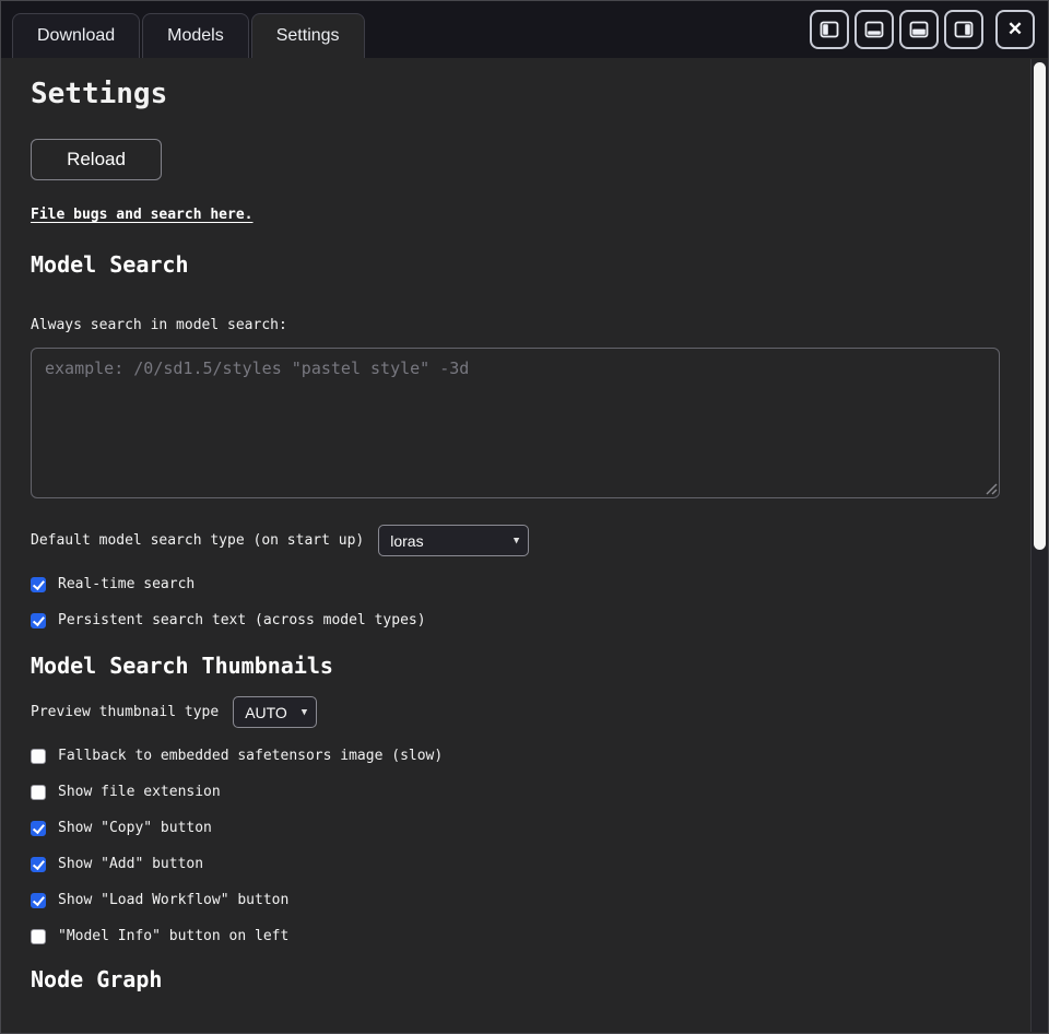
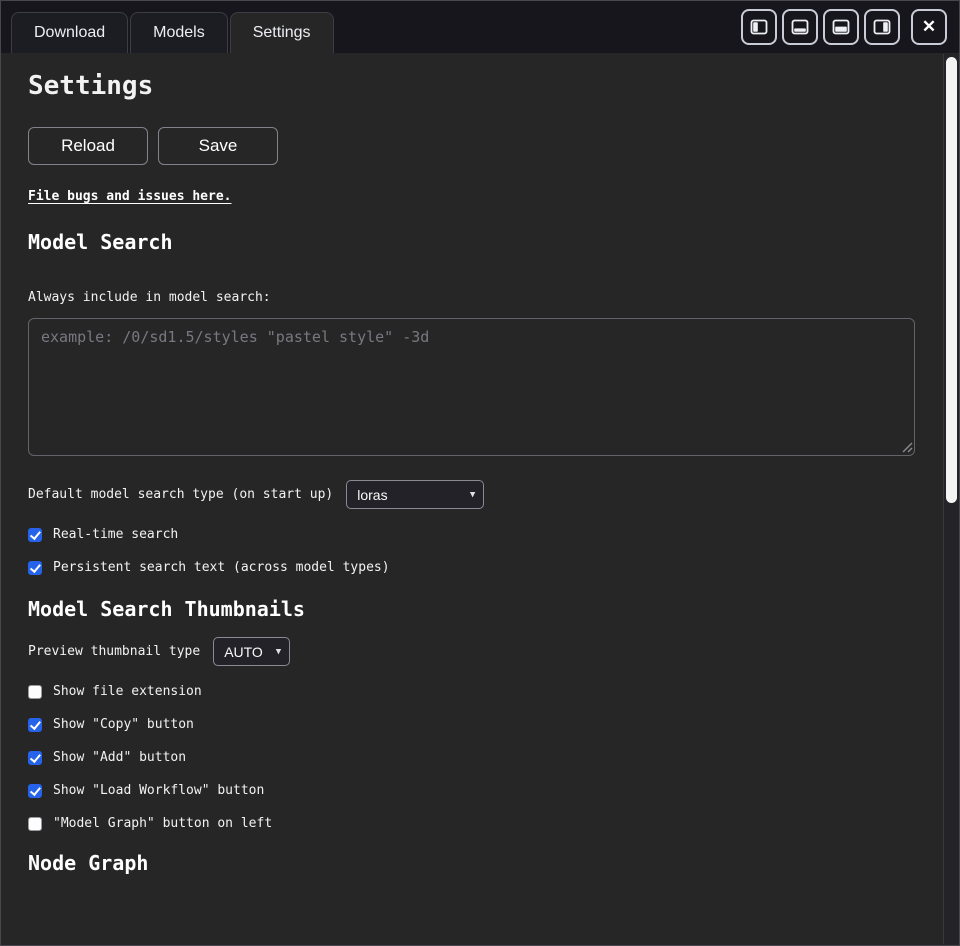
  Download
  Models
  Settings
  ✕
  Settings
  Reload
+ Save
- File bugs and search here.
+ File bugs and issues here.
  Model Search
- Always search in model search:
+ Always include in model search:
  example: /0/sd1.5/styles "pastel style" -3d
  Default model search type (on start up)
  loras
  ▼
  Real-time search
  Persistent search text (across model types)
  Model Search Thumbnails
  Preview thumbnail type
  AUTO
  ▼
- Fallback to embedded safetensors image (slow)
  Show file extension
  Show "Copy" button
  Show "Add" button
  Show "Load Workflow" button
- "Model Info" button on left
+ "Model Graph" button on left
  Node Graph
